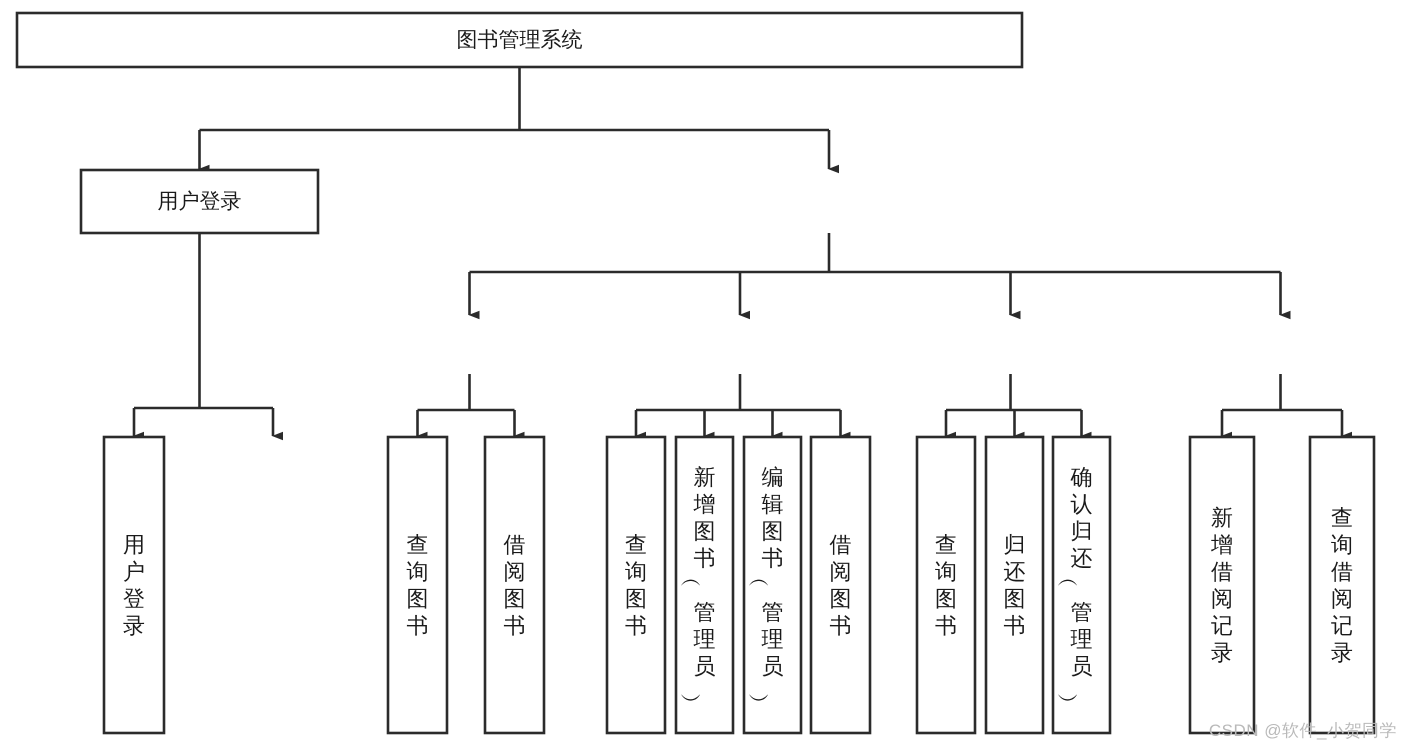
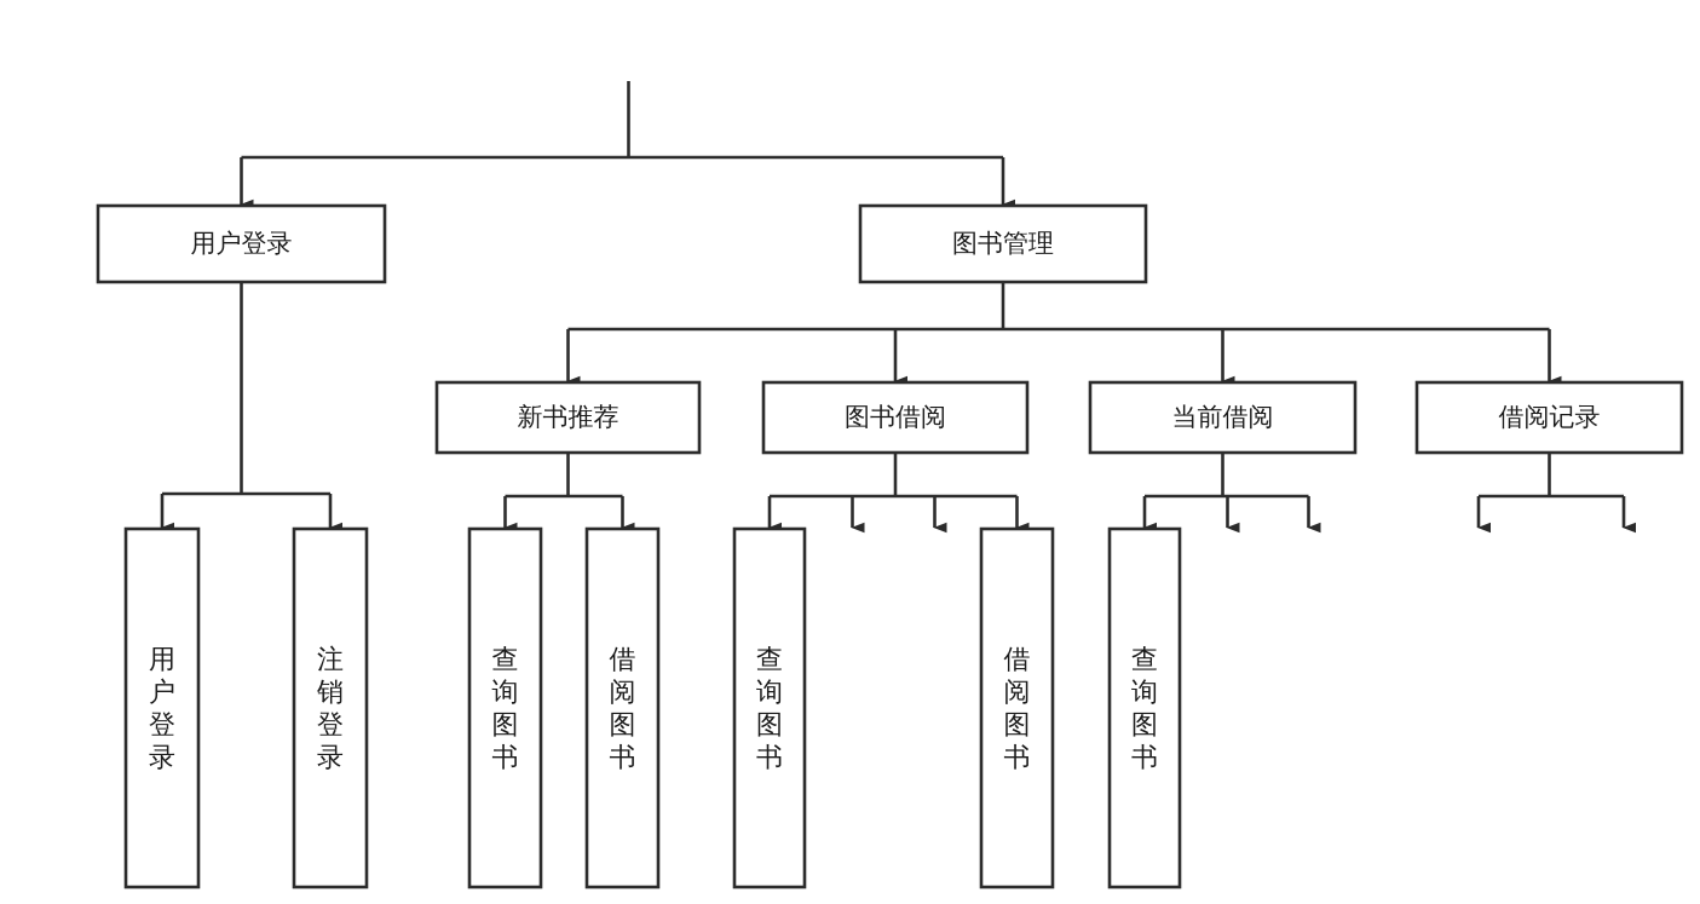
- 图书管理系统
  用户登录
+ 图书管理
+ 新书推荐
+ 图书借阅
+ 当前借阅
+ 借阅记录
  用户登录
+ 注销登录
  查询图书
  借阅图书
  查询图书
- 新增图书管理员
- 编辑图书管理员
  借阅图书
  查询图书
- 归还图书
- 确认归还管理员
- 新增借阅记录
- 查询借阅记录
- CSDN @软件_小贺同学
